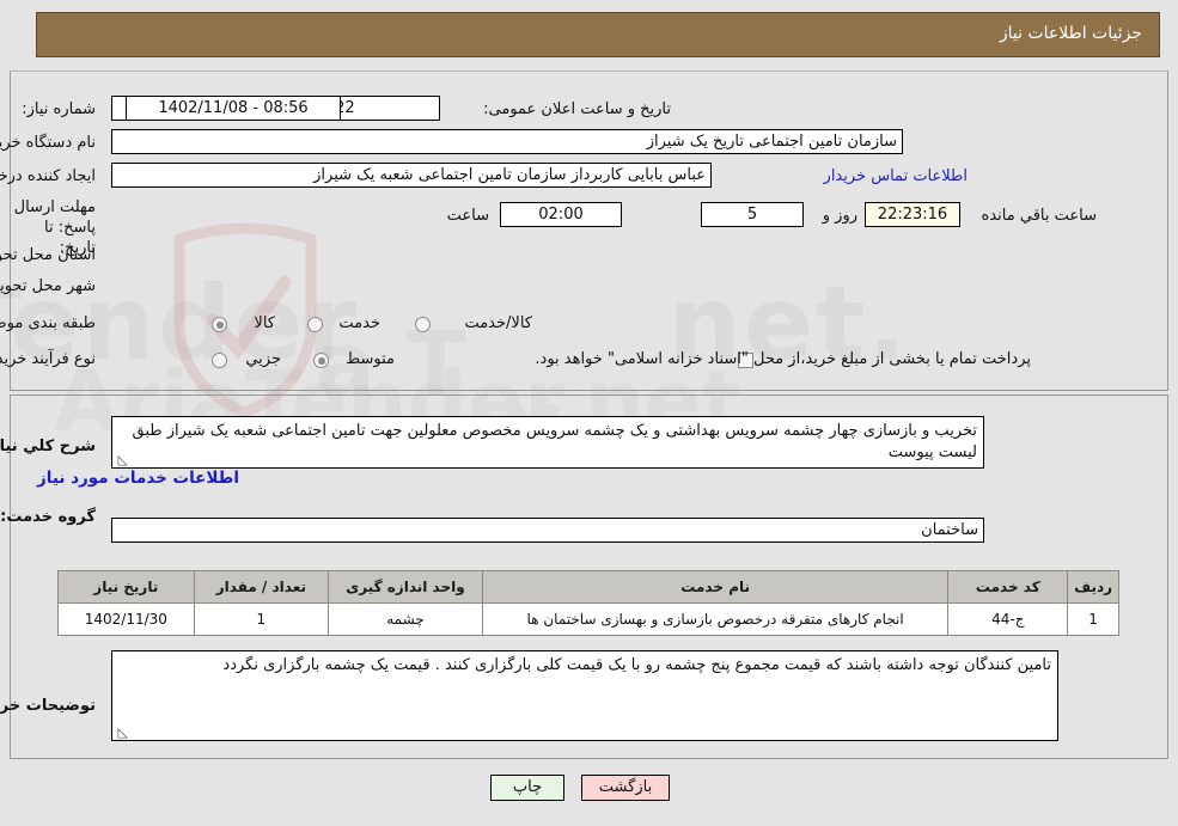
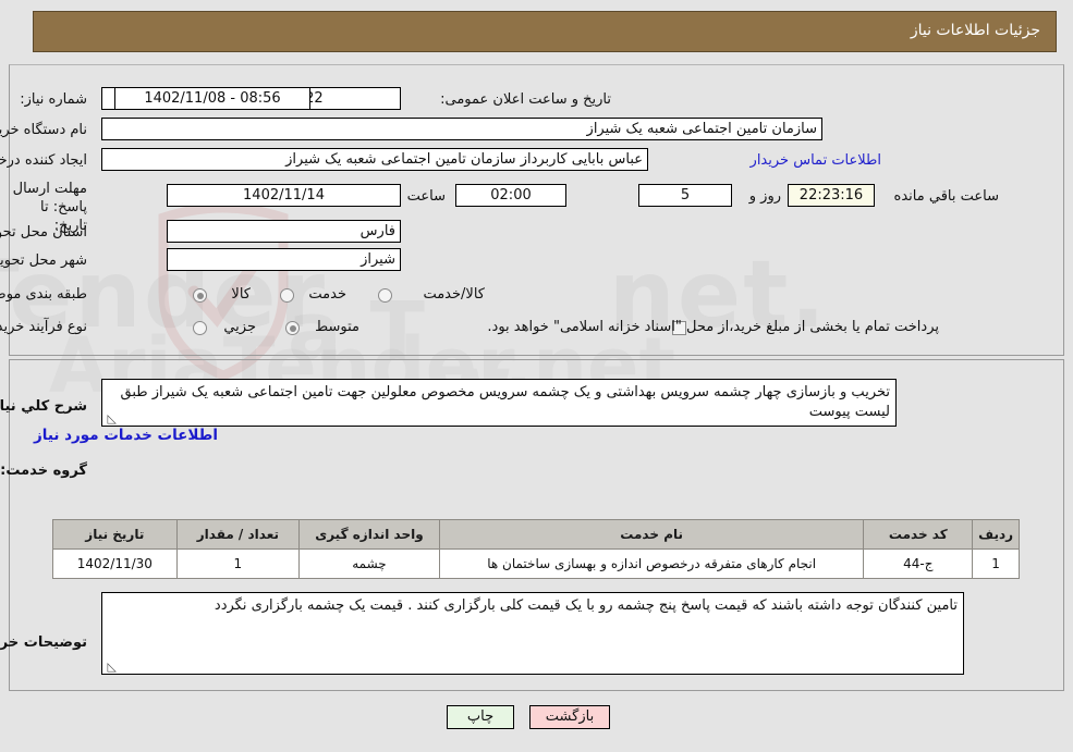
  .net
  a T
  AriaTender.net
  جزئیات اطلاعات نیاز
  شماره نیاز:
  تاریخ و ساعت اعلان عمومی:
  08:56 - 1402/11/08
  نام دستگاه خری
- سازمان تامین اجتماعی تاریخ یک شیراز
+ سازمان تامین اجتماعی شعبه یک شیراز
  ایجاد کننده درخ
  عباس بابایی کاربرداز سازمان تامین اجتماعی شعبه یک شیراز
  اطلاعات تماس خریدار
  مهلت ارسال پاسخ: تا تاریخ:
+ 1402/11/14
  ساعت
  02:00
  5
  روز و
  22:23:16
  ساعت باقي مانده
  استان محل تح
+ فارس
  شهر محل تحوی
+ شیراز
  طبقه بندی موض
  کالا
  خدمت
  کالا/خدمت
  نوع فرآیند خرید
  جزیي
  متوسط
  پرداخت تمام یا بخشی از مبلغ خرید،از محل "اسناد خزانه اسلامی" خواهد بود.
  شرح کلي نیا
  تخریب و بازسازی چهار چشمه سرویس بهداشتی و یک چشمه سرویس مخصوص معلولین جهت تامین اجتماعی شعبه یک شیراز طبق لیست پیوست
  ◺
  اطلاعات خدمات مورد نیاز
  گروه خدمت:
- ساختمان
  ردیف	کد خدمت	نام خدمت	واحد اندازه گیری	تعداد / مقدار	تاریخ نیاز
- 1	ج-44	انجام کارهای متفرقه درخصوص بازسازی و بهسازی ساختمان ها	چشمه	1	1402/11/30
+ 1	ج-44	انجام کارهای متفرقه درخصوص اندازه و بهسازی ساختمان ها	چشمه	1	1402/11/30
- تامین کنندگان توجه داشته باشند که قیمت مجموع پنج چشمه رو با یک قیمت کلی بارگزاری کنند . قیمت یک چشمه بارگزاری نگردد
+ تامین کنندگان توجه داشته باشند که قیمت پاسخ پنج چشمه رو با یک قیمت کلی بارگزاری کنند . قیمت یک چشمه بارگزاری نگردد
  ◺
  چاپ
  بازگشت
